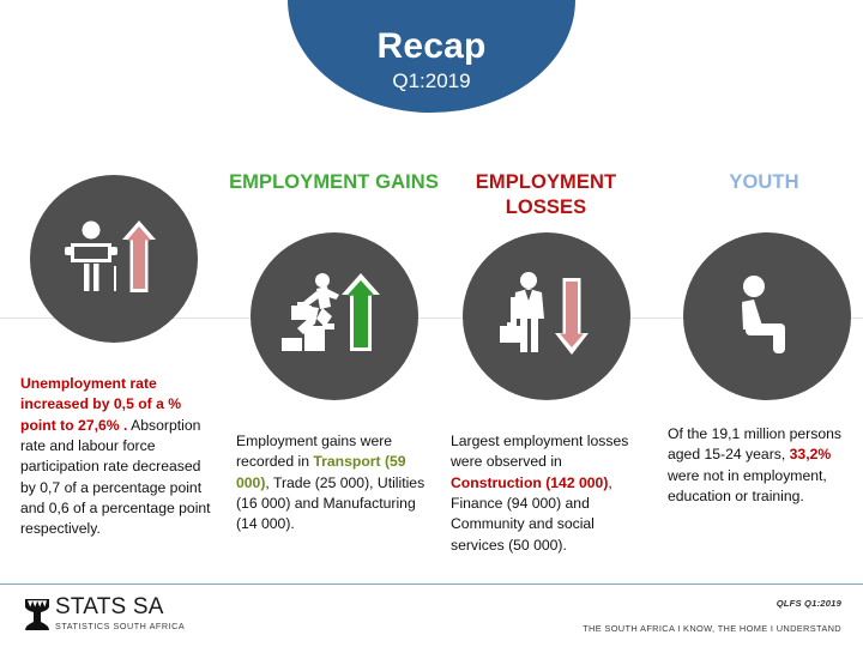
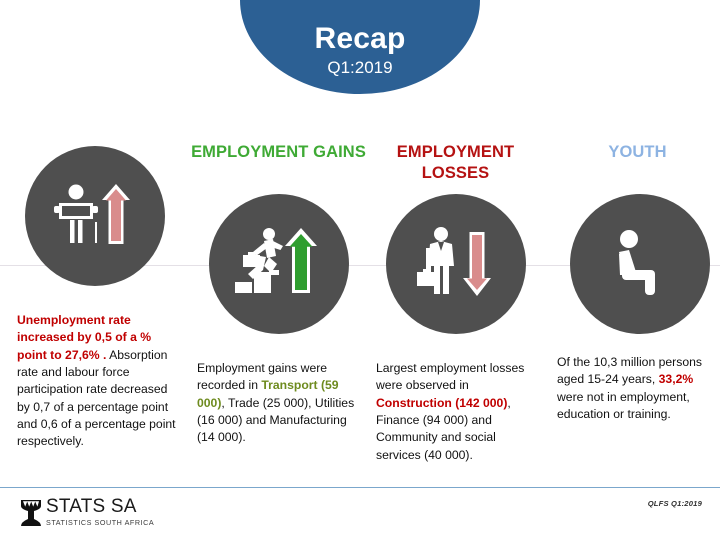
  Recap
  Q1:2019
  Unemployment rate increased by 0,5 of a % point to 27,6% . Absorption rate and labour force participation rate decreased by 0,7 of a percentage point and 0,6 of a percentage point respectively.
  EMPLOYMENT GAINS
  Employment gains were recorded in Transport (59 000), Trade (25 000), Utilities (16 000) and Manufacturing (14 000).
  EMPLOYMENT LOSSES
- Largest employment losses were observed in Construction (142 000), Finance (94 000) and Community and social services (50 000).
+ Largest employment losses were observed in Construction (142 000), Finance (94 000) and Community and social services (40 000).
  YOUTH
- Of the 19,1 million persons aged 15-24 years, 33,2% were not in employment, education or training.
+ Of the 10,3 million persons aged 15-24 years, 33,2% were not in employment, education or training.
  STATS SA
  STATISTICS SOUTH AFRICA
  QLFS Q1:2019
- THE SOUTH AFRICA I KNOW, THE HOME I UNDERSTAND
